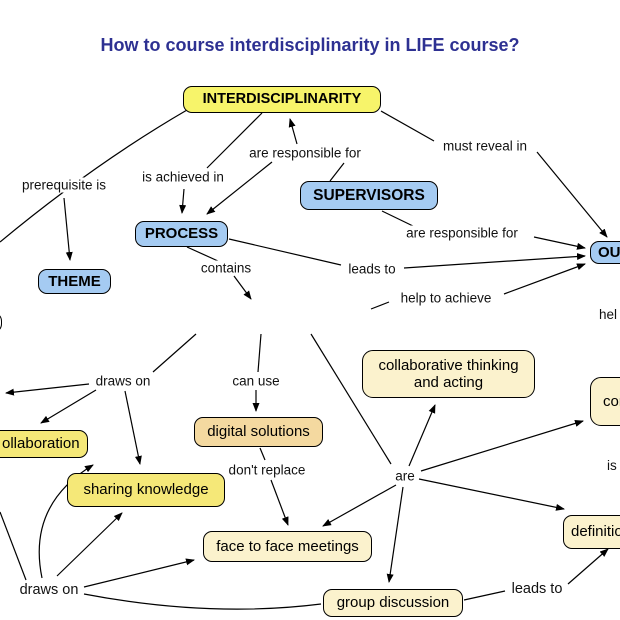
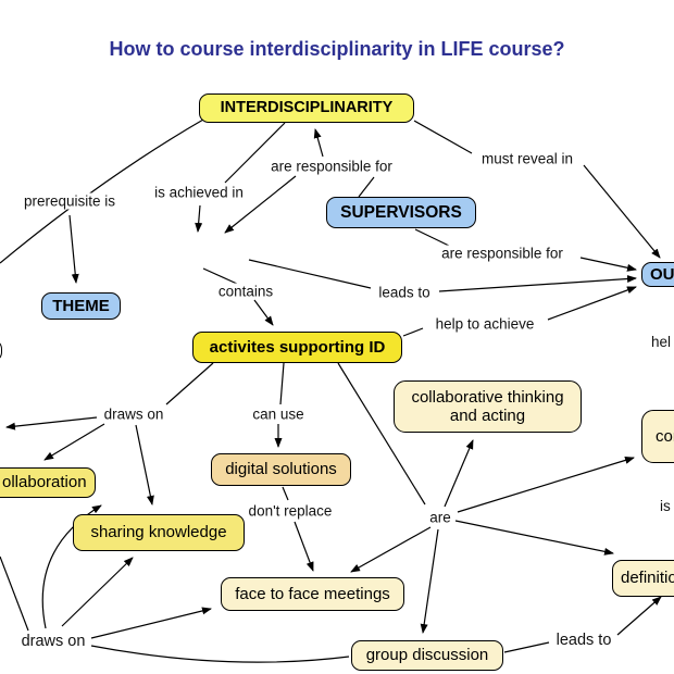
  How to course interdisciplinarity in LIFE course?
  INTERDISCIPLINARITY
  SUPERVISORS
- PROCESS
  THEME
  OU
+ activites supporting ID
  collaborative thinking
  and acting
  digital solutions
  ollaboration
  sharing knowledge
  face to face meetings
  group discussion
  definitio
  are responsible for
  must reveal in
  is achieved in
  prerequisite is
  are responsible for
  contains
  leads to
  help to achieve
  hel
  draws on
  can use
  don't replace
  are
  is
  draws on
  leads to
